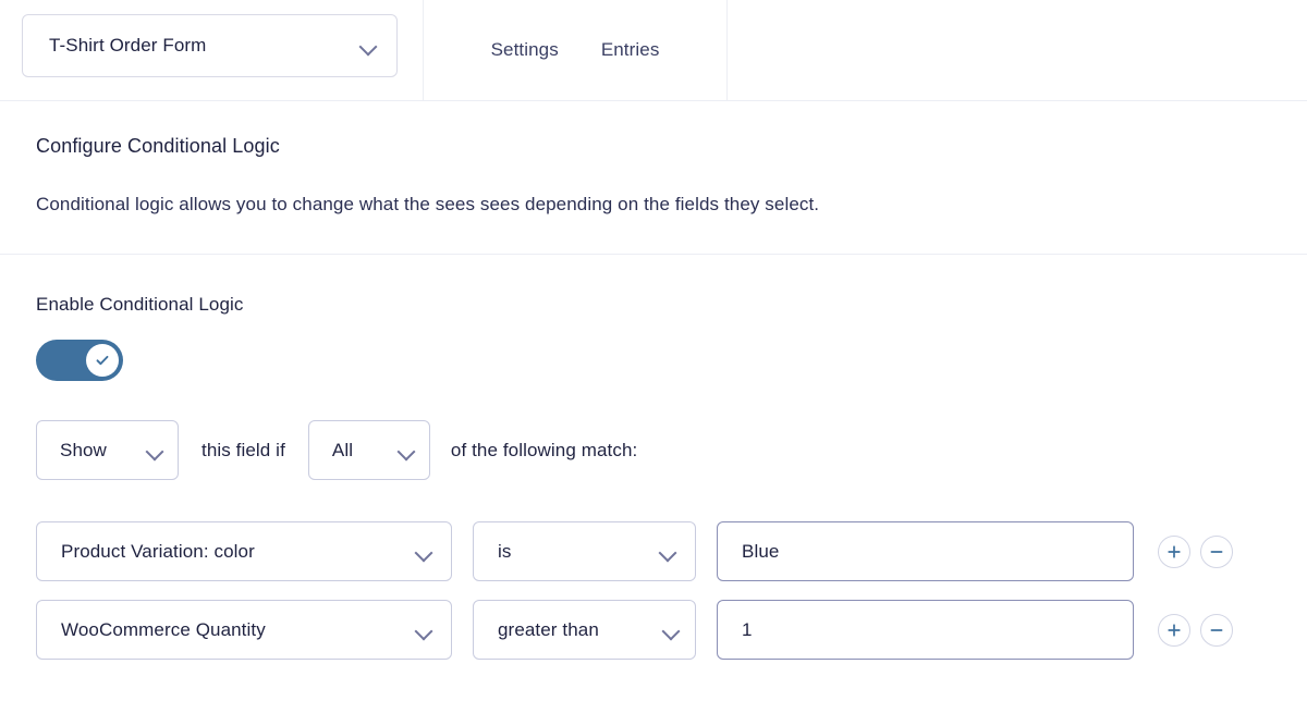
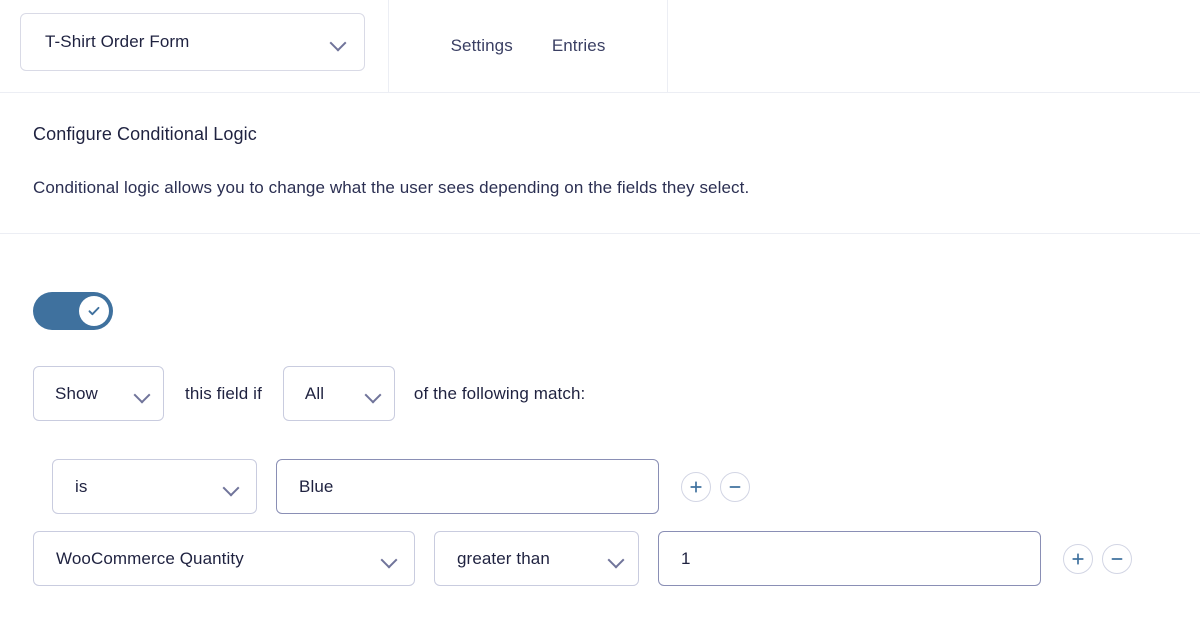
  T-Shirt Order Form
  Settings
  Entries
  Configure Conditional Logic
- Conditional logic allows you to change what the sees sees depending on the fields they select.
+ Conditional logic allows you to change what the user sees depending on the fields they select.
- Enable Conditional Logic
  Show
  this field if
  All
  of the following match:
- Product Variation: color
  is
  Blue
  WooCommerce Quantity
  greater than
  1
